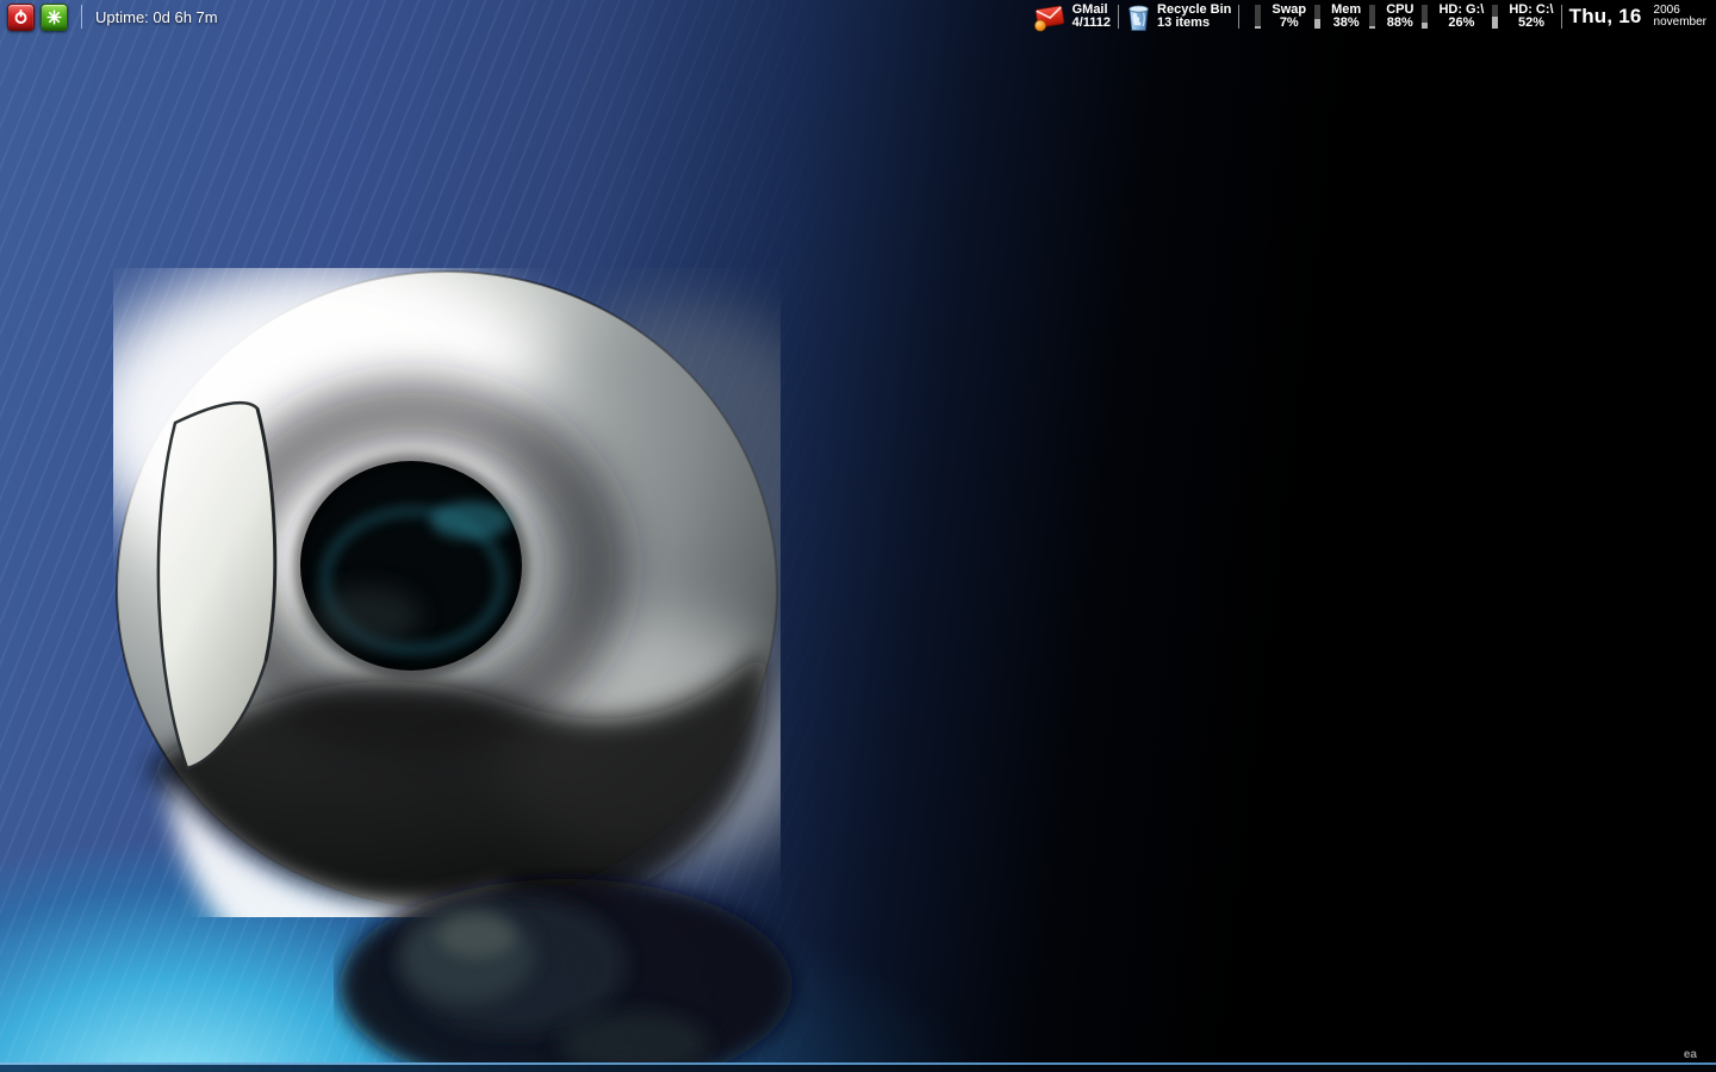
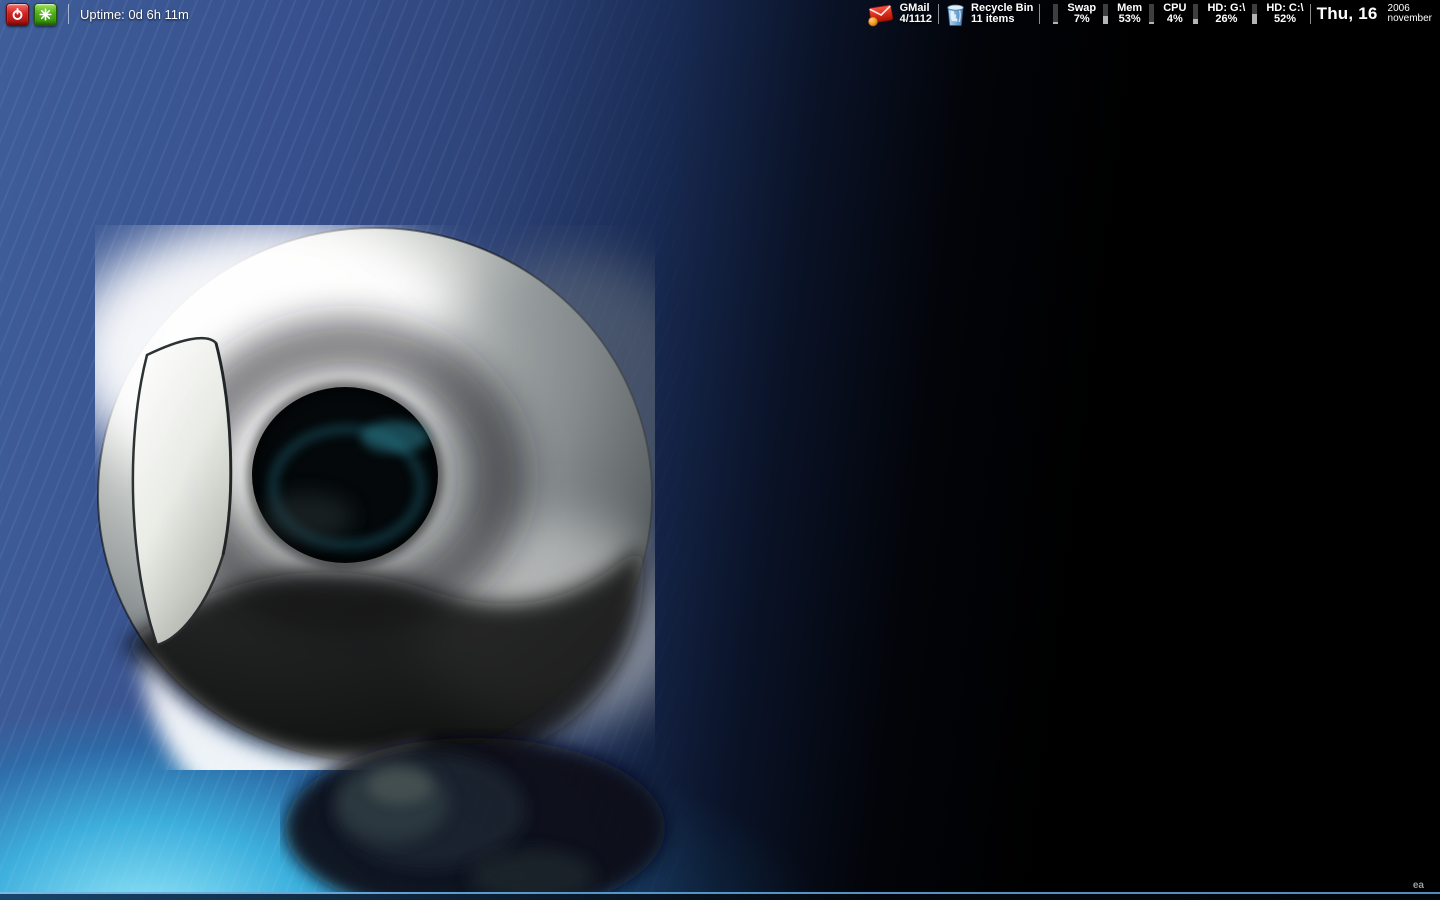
- Uptime: 0d 6h 7m
+ Uptime: 0d 6h 11m
  GMail
  4/1112
  Recycle Bin
- 13 items
+ 11 items
  Swap
  7%
  Mem
- 38%
+ 53%
  CPU
- 88%
+ 4%
  HD: G:\
  26%
  HD: C:\
  52%
  Thu, 16
  2006
  november
  ea
